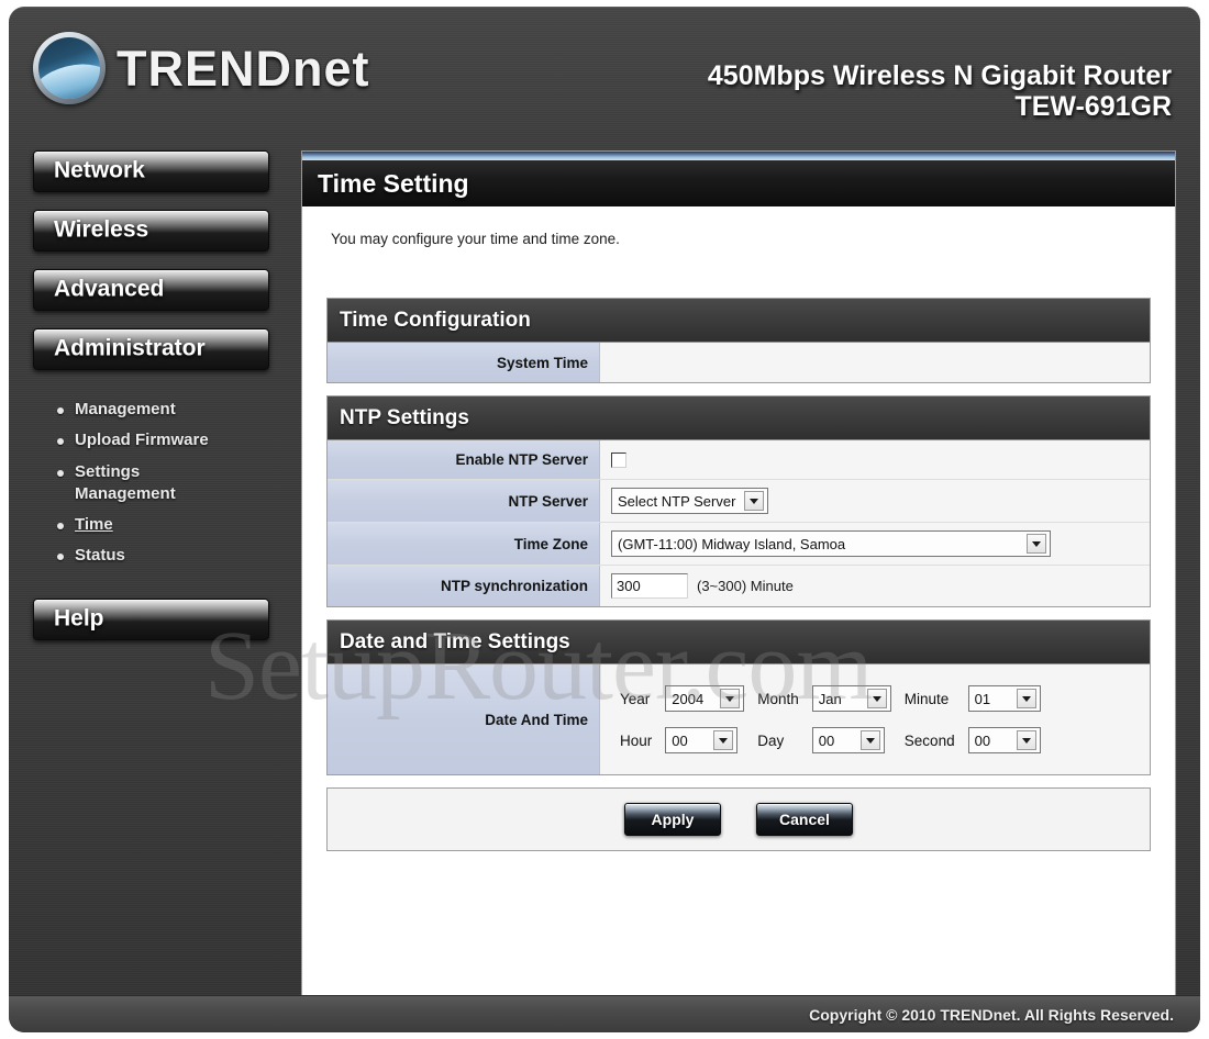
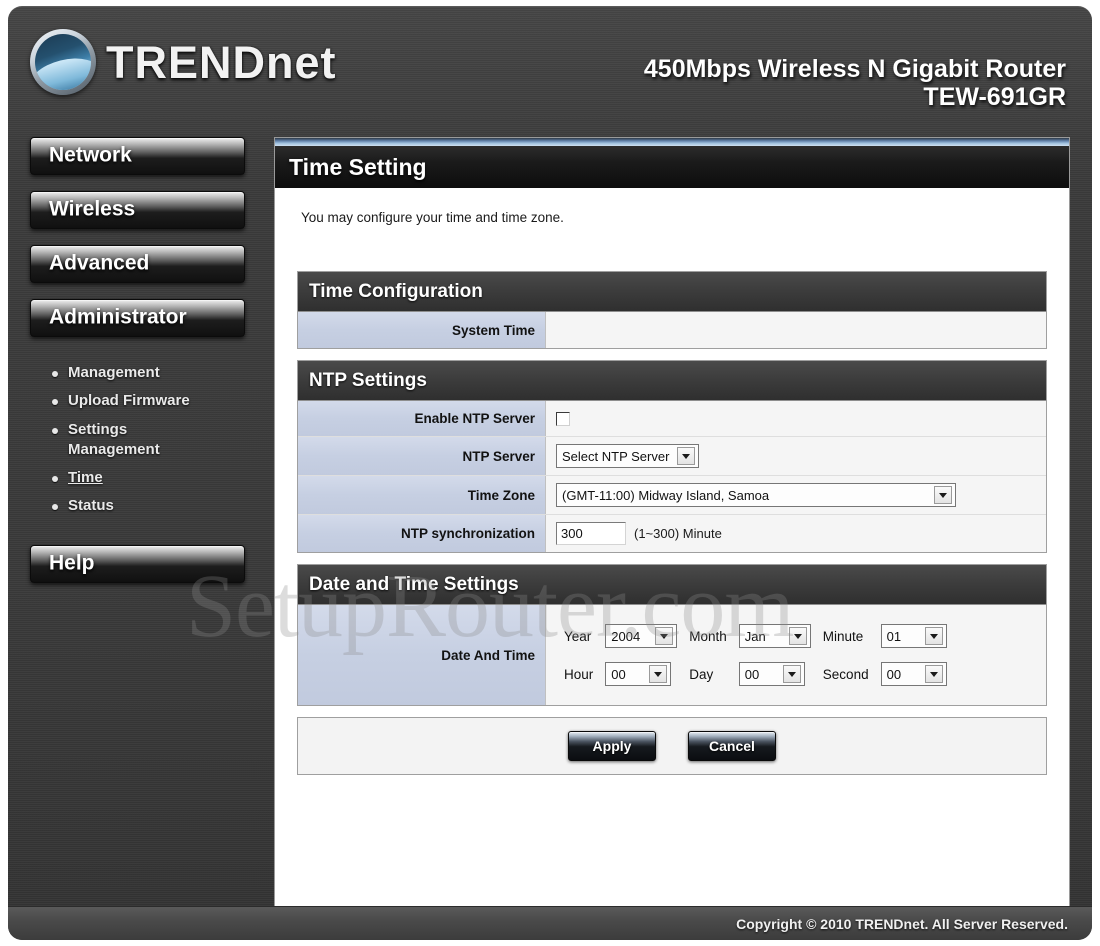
  TRENDnet
  450Mbps Wireless N Gigabit Router
  TEW-691GR
  Network
  Wireless
  Advanced
  Administrator
  Management
  Upload Firmware
  Settings Management
  Time
  Status
  Help
  Time Setting
  You may configure your time and time zone.
  Time Configuration
  System Time
  NTP Settings
  Enable NTP Server
  NTP Server
  Select NTP Server
  Time Zone
  (GMT-11:00) Midway Island, Samoa
  NTP synchronization
  300
- (3~300) Minute
+ (1~300) Minute
  Date and Time Settings
  Date And Time
  Year
  2004
  Month
  Jan
  Minute
  01
  Hour
  00
  Day
  00
  Second
  00
  Apply
  Cancel
  SetupRouter.com
- Copyright © 2010 TRENDnet. All Rights Reserved.
+ Copyright © 2010 TRENDnet. All Server Reserved.
